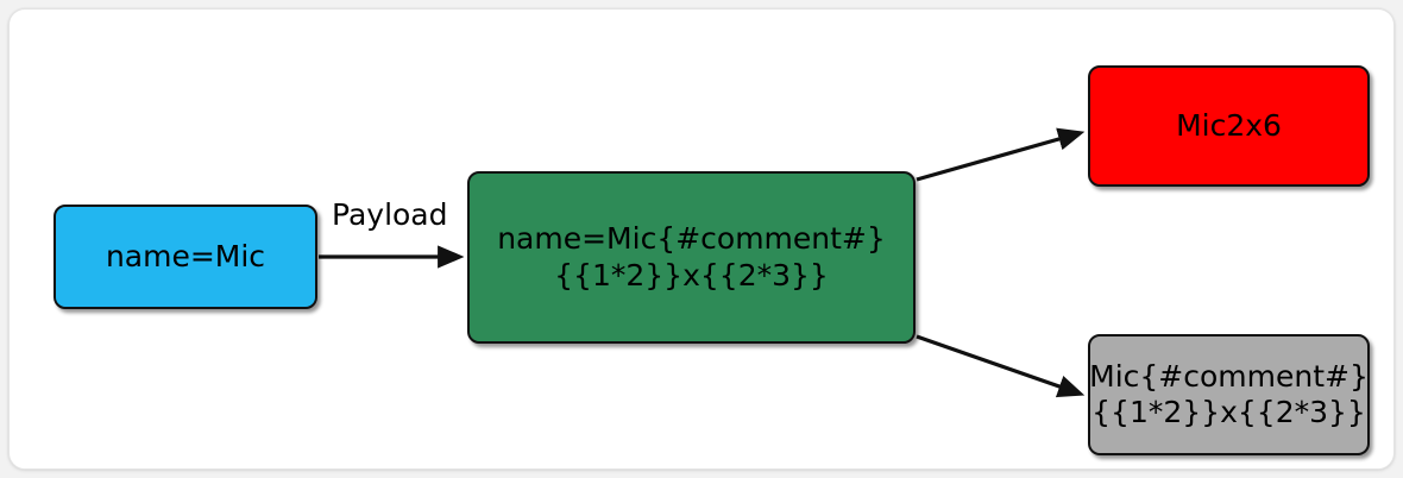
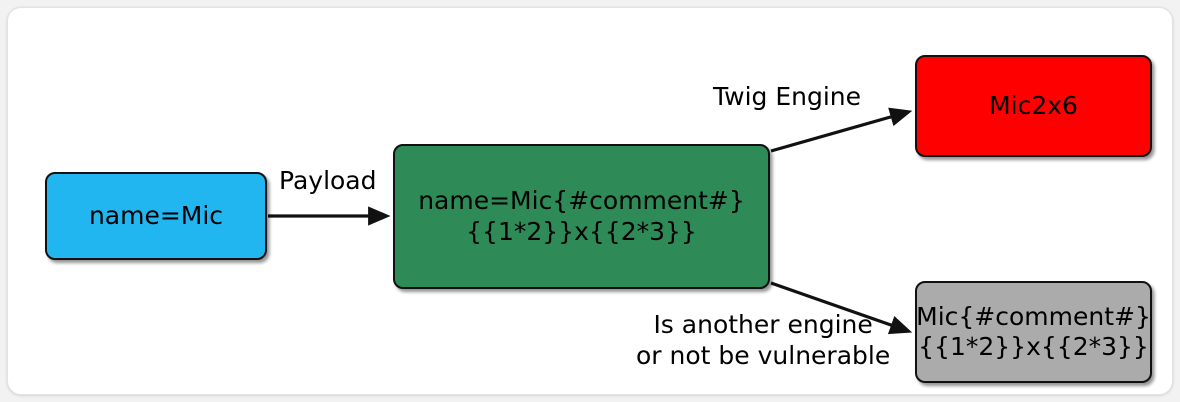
  name=Mic
  name=Mic{#comment#}
  {{1*2}}x{{2*3}}
  Mic2x6
  Mic{#comment#}
  {{1*2}}x{{2*3}}
  Payload
+ Twig Engine
+ Is another engine
+ or not be vulnerable
